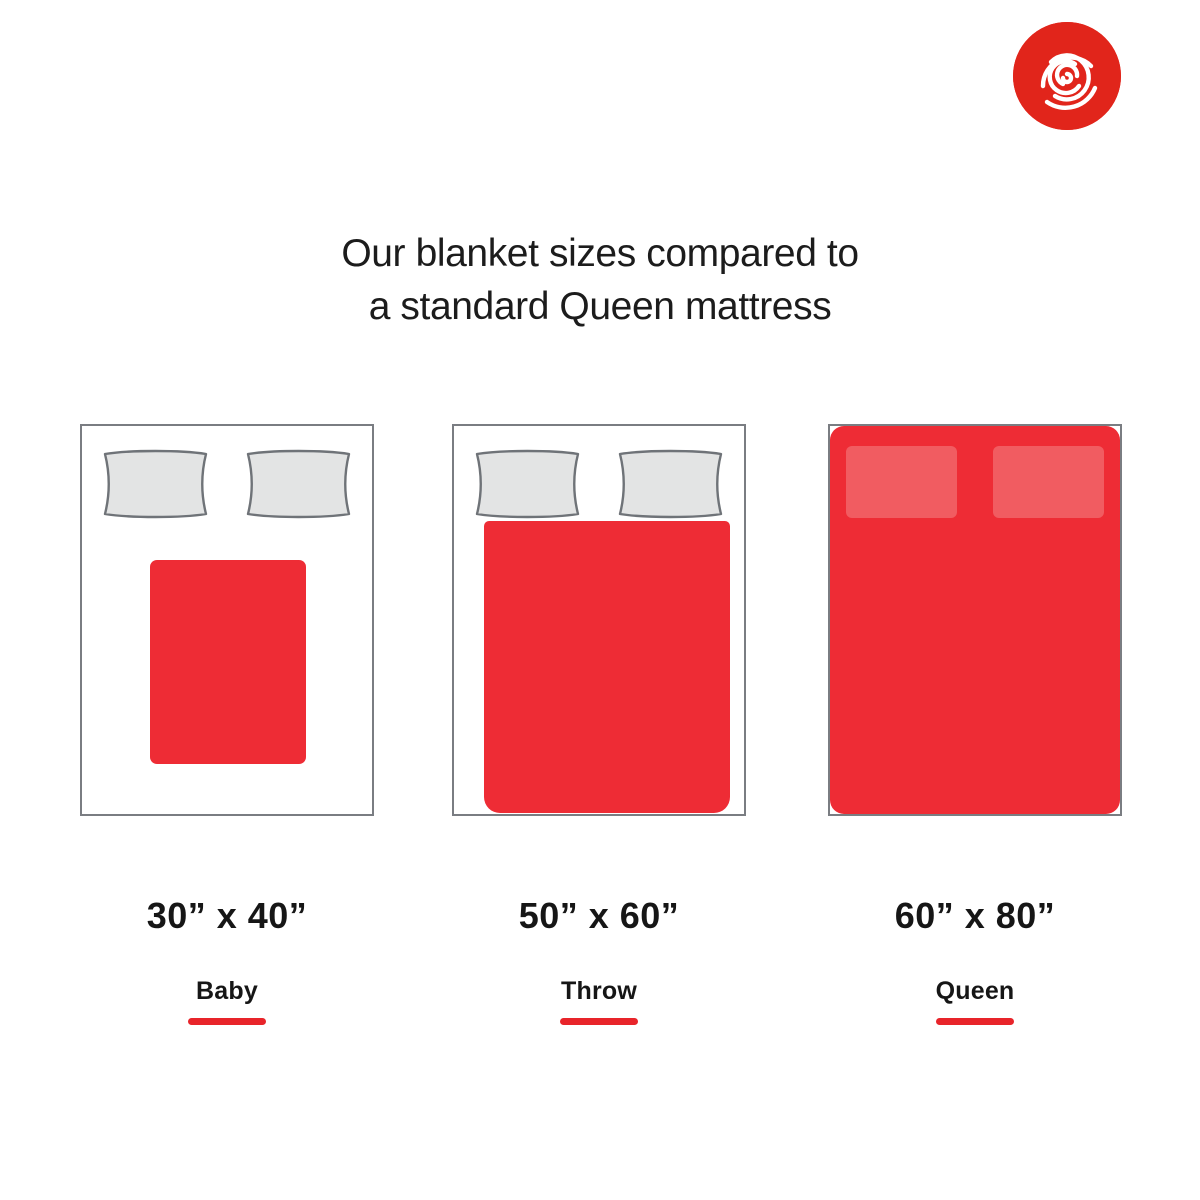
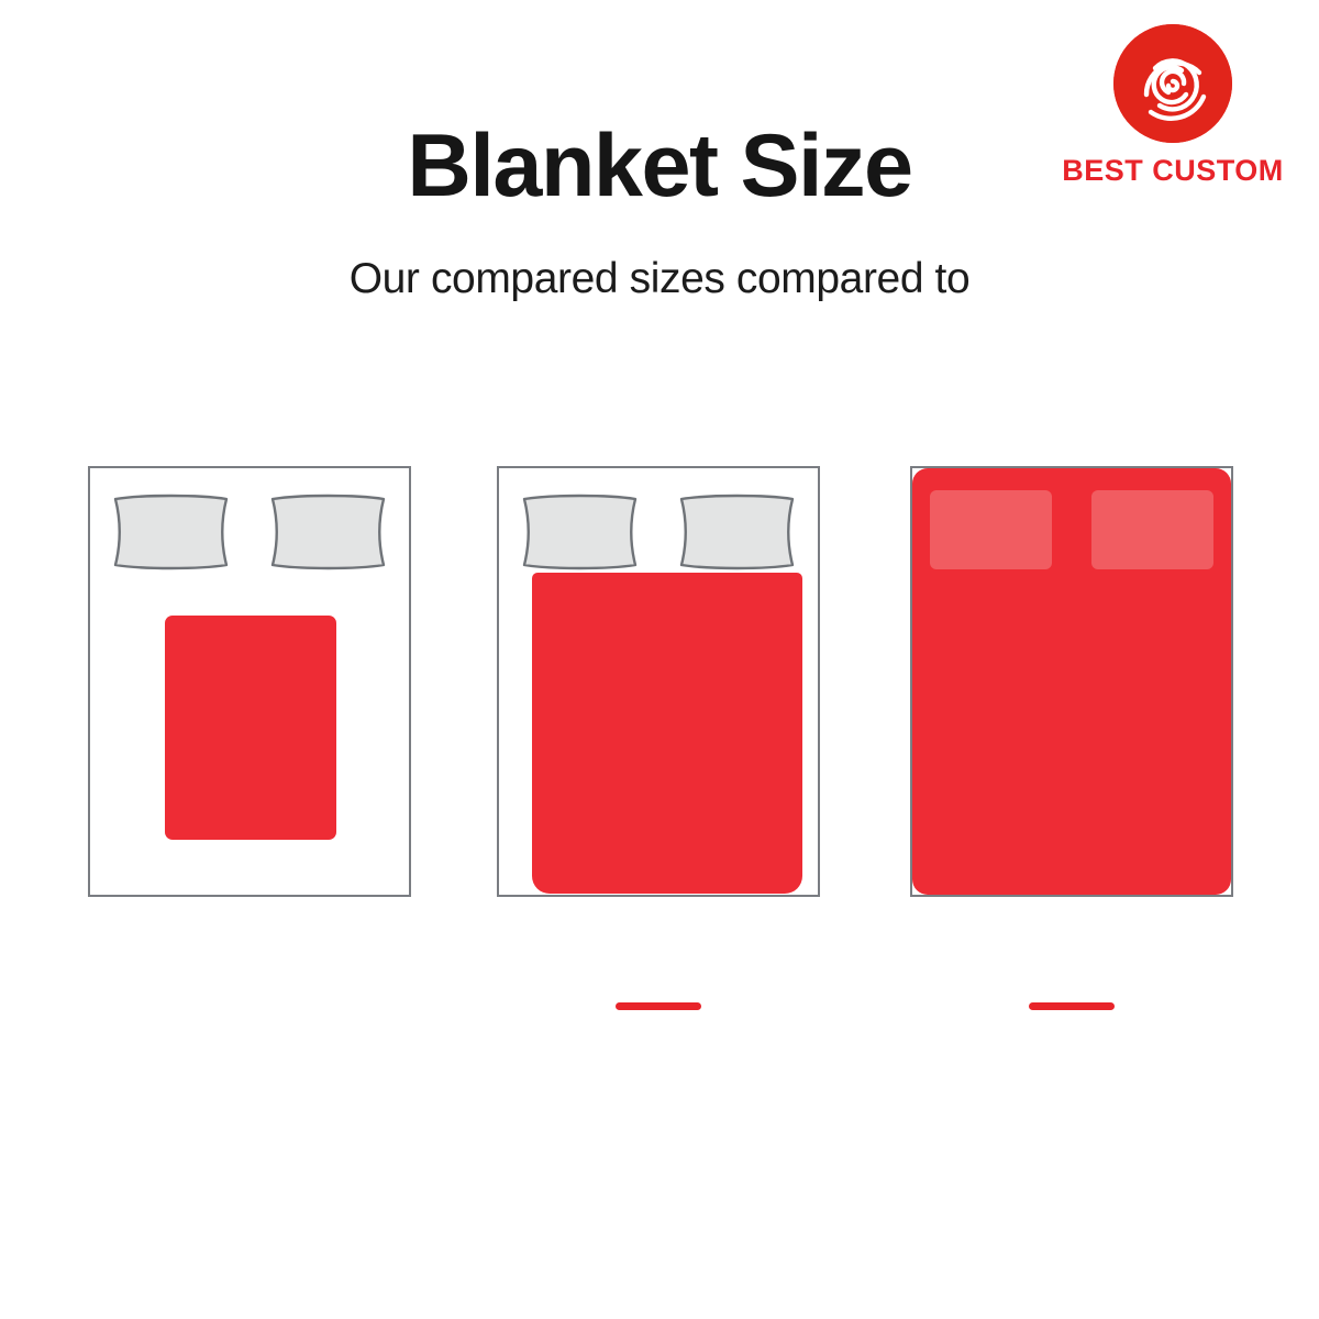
+ BEST CUSTOM
+ Blanket Size
- Our blanket sizes compared to
+ Our compared sizes compared to
- a standard Queen mattress
- 30” x 40”
- Baby
- 50” x 60”
- Throw
- 60” x 80”
- Queen
